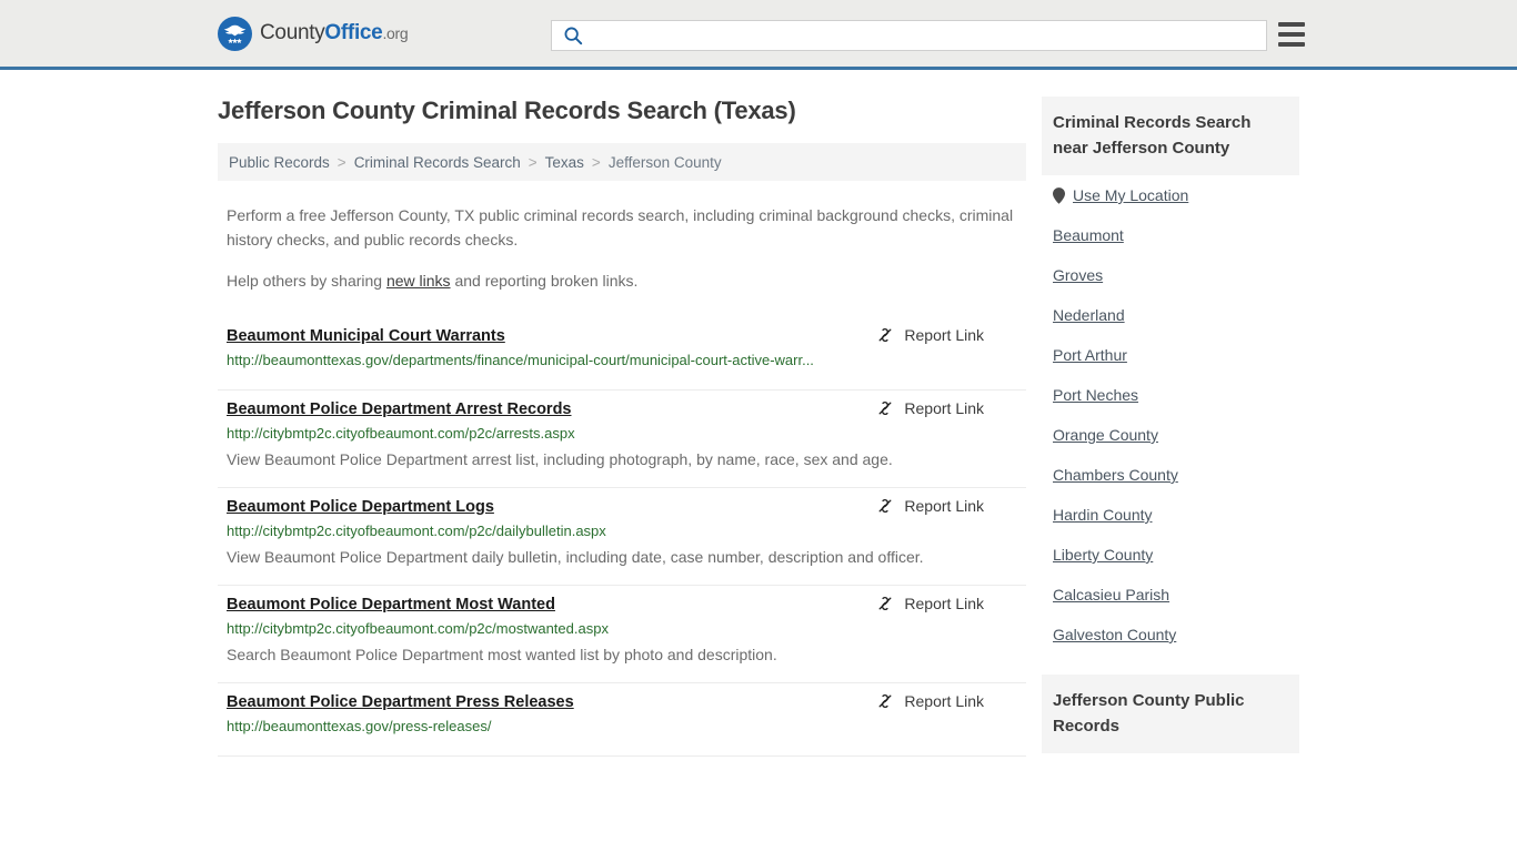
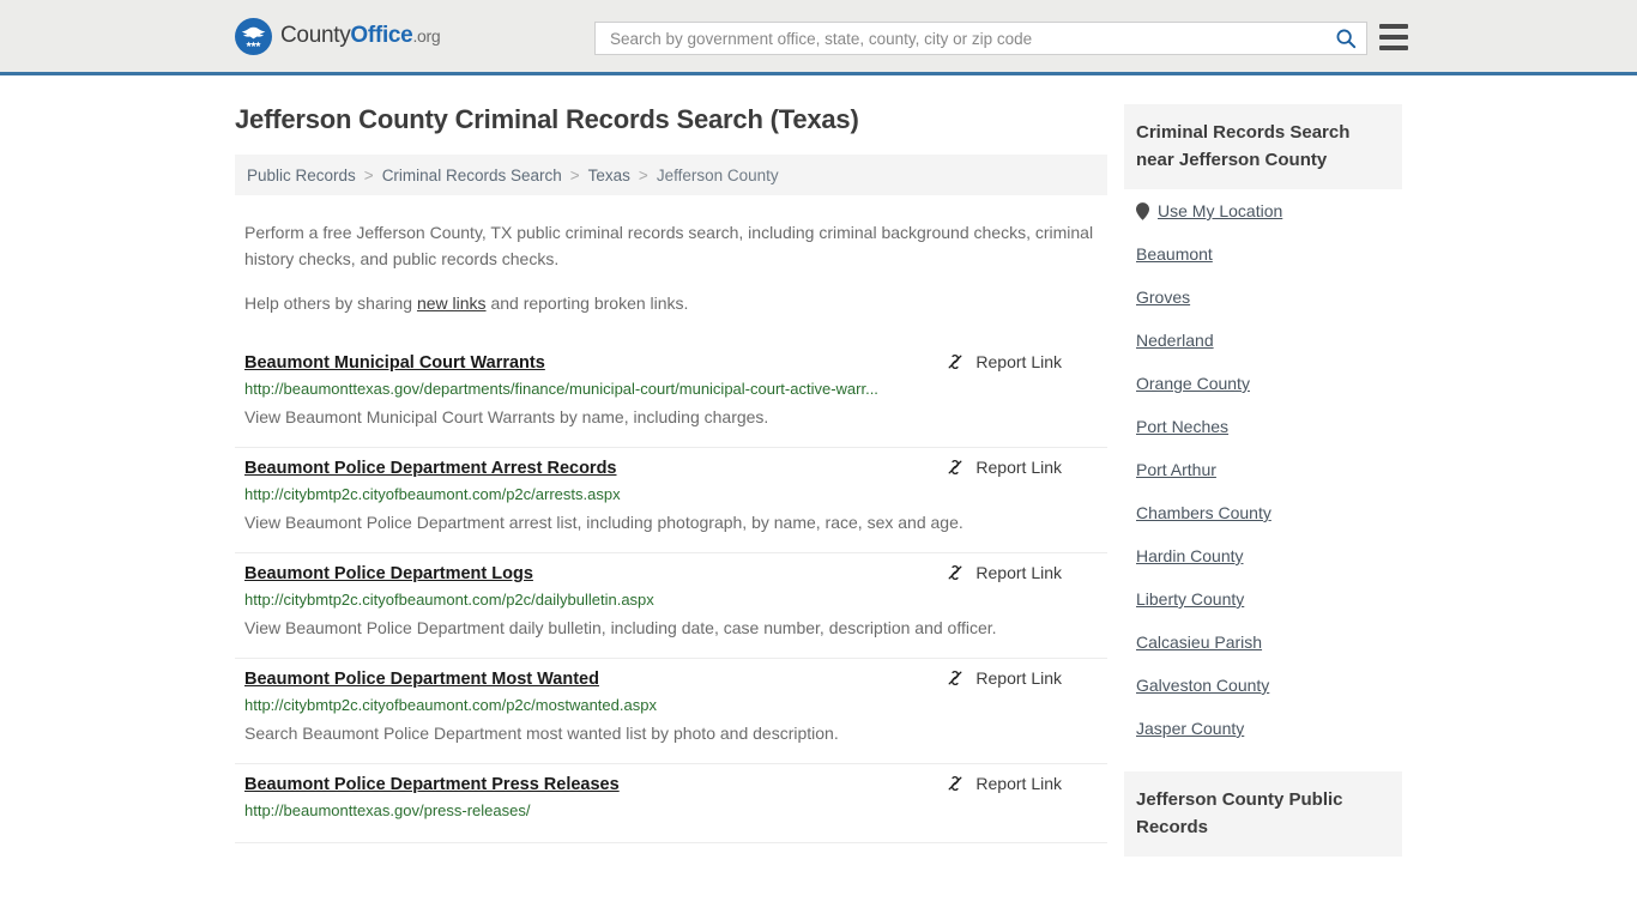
  CountyOffice.org
+ Search by government office, state, county, city or zip code
  Jefferson County Criminal Records Search (Texas)
  Public Records
  >
  Criminal Records Search
  >
  Texas
  >
  Jefferson County
  Perform a free Jefferson County, TX public criminal records search, including criminal background checks, criminal history checks, and public records checks.
  Help others by sharing new links and reporting broken links.
  Beaumont Municipal Court Warrants
  http://beaumonttexas.gov/departments/finance/municipal-court/municipal-court-active-warr...
+ View Beaumont Municipal Court Warrants by name, including charges.
  Report Link
  Beaumont Police Department Arrest Records
  http://citybmtp2c.cityofbeaumont.com/p2c/arrests.aspx
  View Beaumont Police Department arrest list, including photograph, by name, race, sex and age.
  Report Link
  Beaumont Police Department Logs
  http://citybmtp2c.cityofbeaumont.com/p2c/dailybulletin.aspx
  View Beaumont Police Department daily bulletin, including date, case number, description and officer.
  Report Link
  Beaumont Police Department Most Wanted
  http://citybmtp2c.cityofbeaumont.com/p2c/mostwanted.aspx
  Search Beaumont Police Department most wanted list by photo and description.
  Report Link
  Beaumont Police Department Press Releases
  http://beaumonttexas.gov/press-releases/
  Report Link
  Criminal Records Search near Jefferson County
  Use My Location
  Beaumont
  Groves
  Nederland
- Port Arthur
+ Orange County
  Port Neches
- Orange County
+ Port Arthur
  Chambers County
  Hardin County
  Liberty County
  Calcasieu Parish
  Galveston County
+ Jasper County
  Jefferson County Public Records
